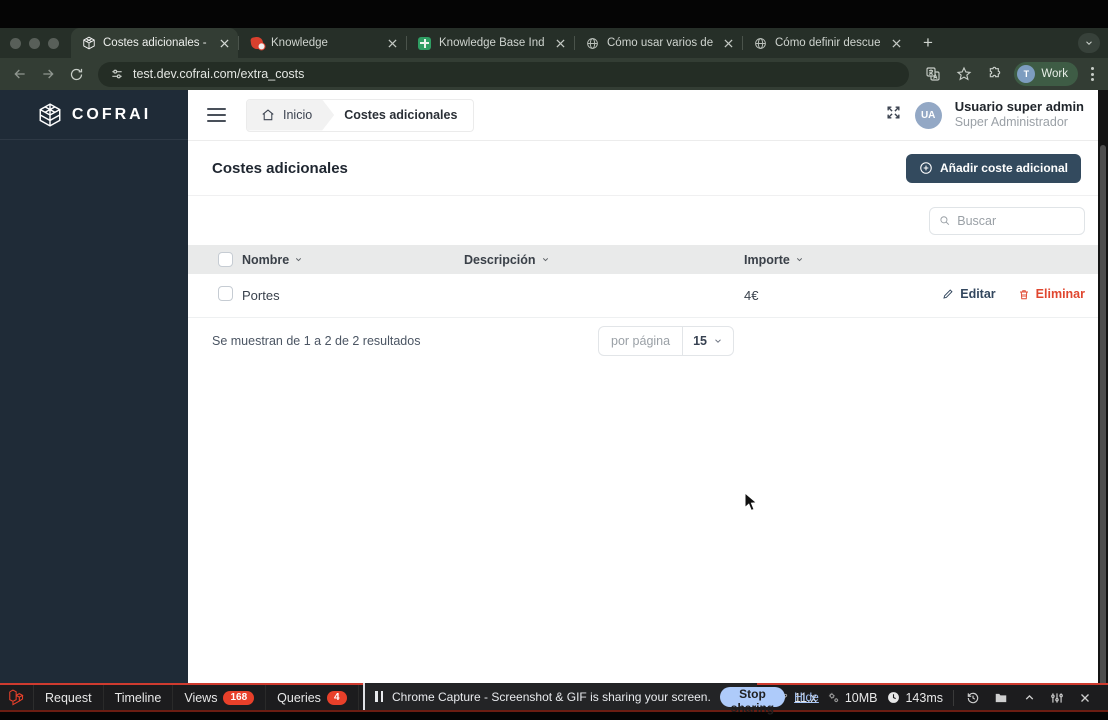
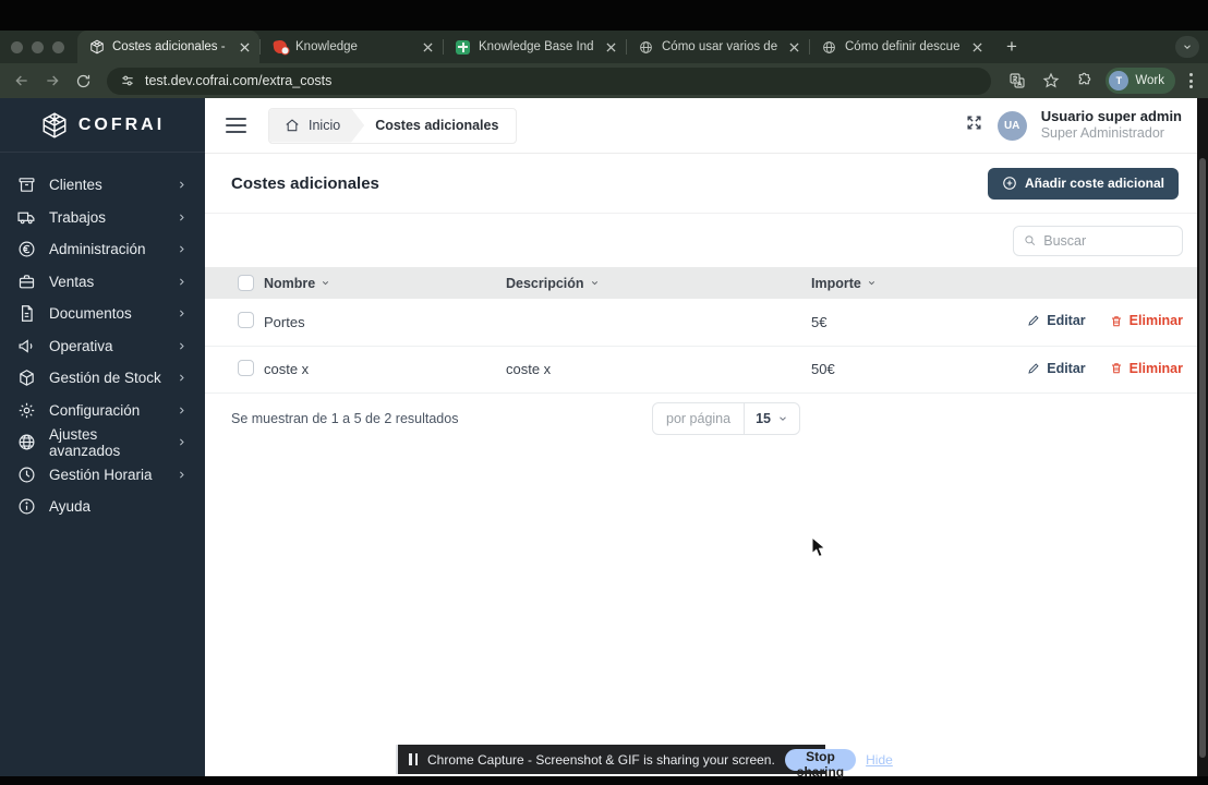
  Knowledge
  Cómo definir descue
  +
  test.dev.cofrai.com/extra_costs
  T
  Work
  COFRAI
+ Clientes
+ Trabajos
+ Administración
+ Ventas
+ Documentos
+ Operativa
+ Gestión de Stock
+ Configuración
+ Ajustes avanzados
+ Gestión Horaria
+ Ayuda
  Inicio
  Costes adicionales
  UA
  Usuario super admin
  Super Administrador
  Costes adicionales
  Añadir coste adicional
  Buscar
  	Nombre	Descripción	Importe
- 	Portes		4€	Editar Eliminar
+ 	Portes		5€	Editar Eliminar
+ 	coste x	coste x	50€	Editar Eliminar
- Se muestran de 1 a 2 de 2 resultados
+ Se muestran de 1 a 5 de 2 resultados
  por página
  15
- Request
- Timeline
- Views
- 168
- Queries
- 4
- 11.x
- 10MB
- 143ms
  Chrome Capture - Screenshot & GIF is sharing your screen.
  Stop sharing
  Hide
